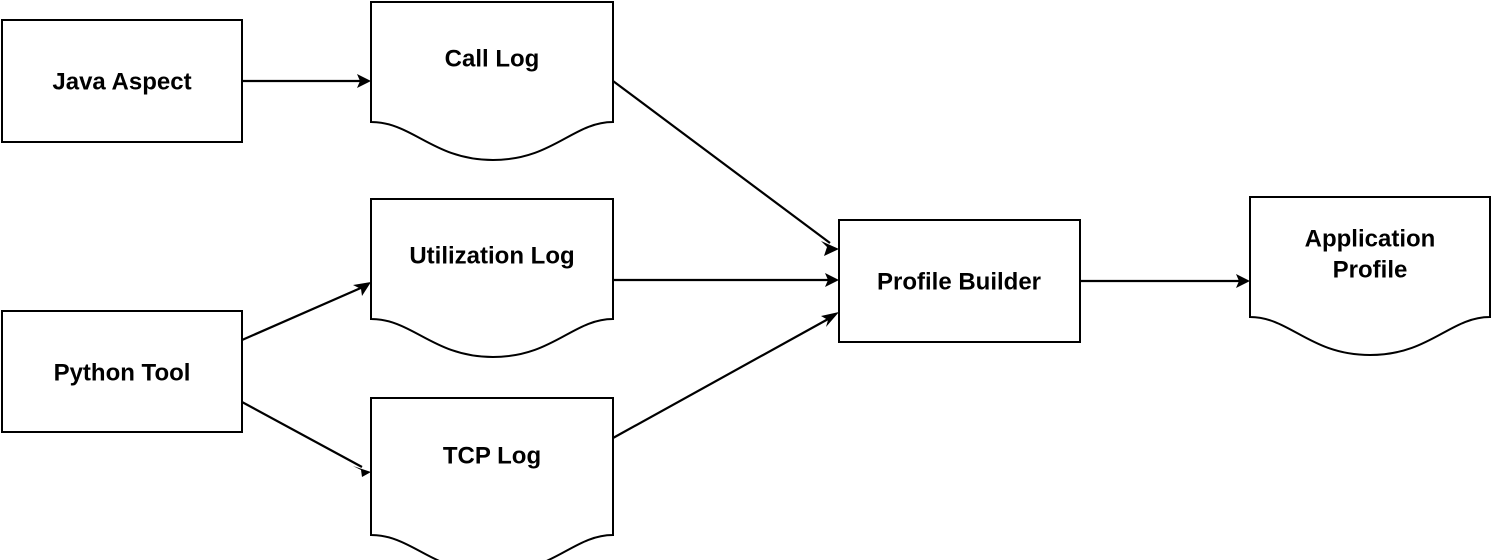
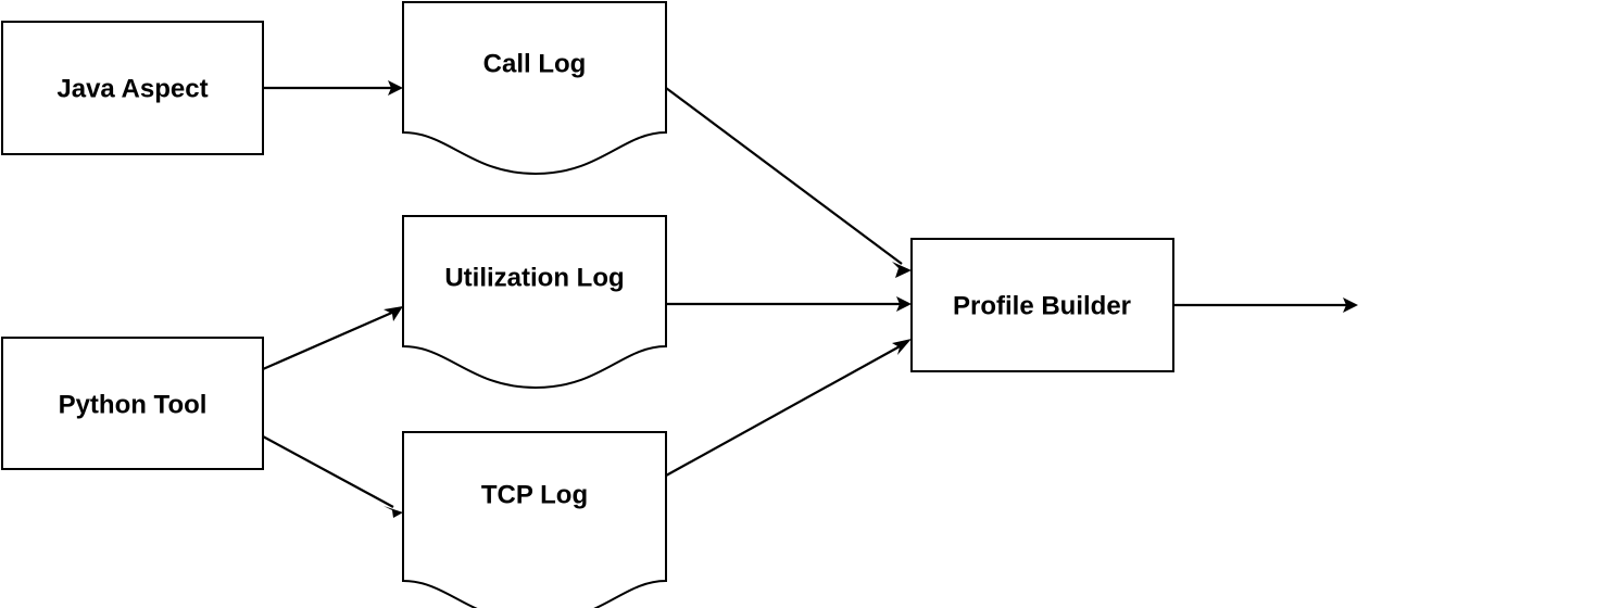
  Java Aspect
  Call Log
  Python Tool
  Utilization Log
  TCP Log
  Profile Builder
- Application
- Profile
